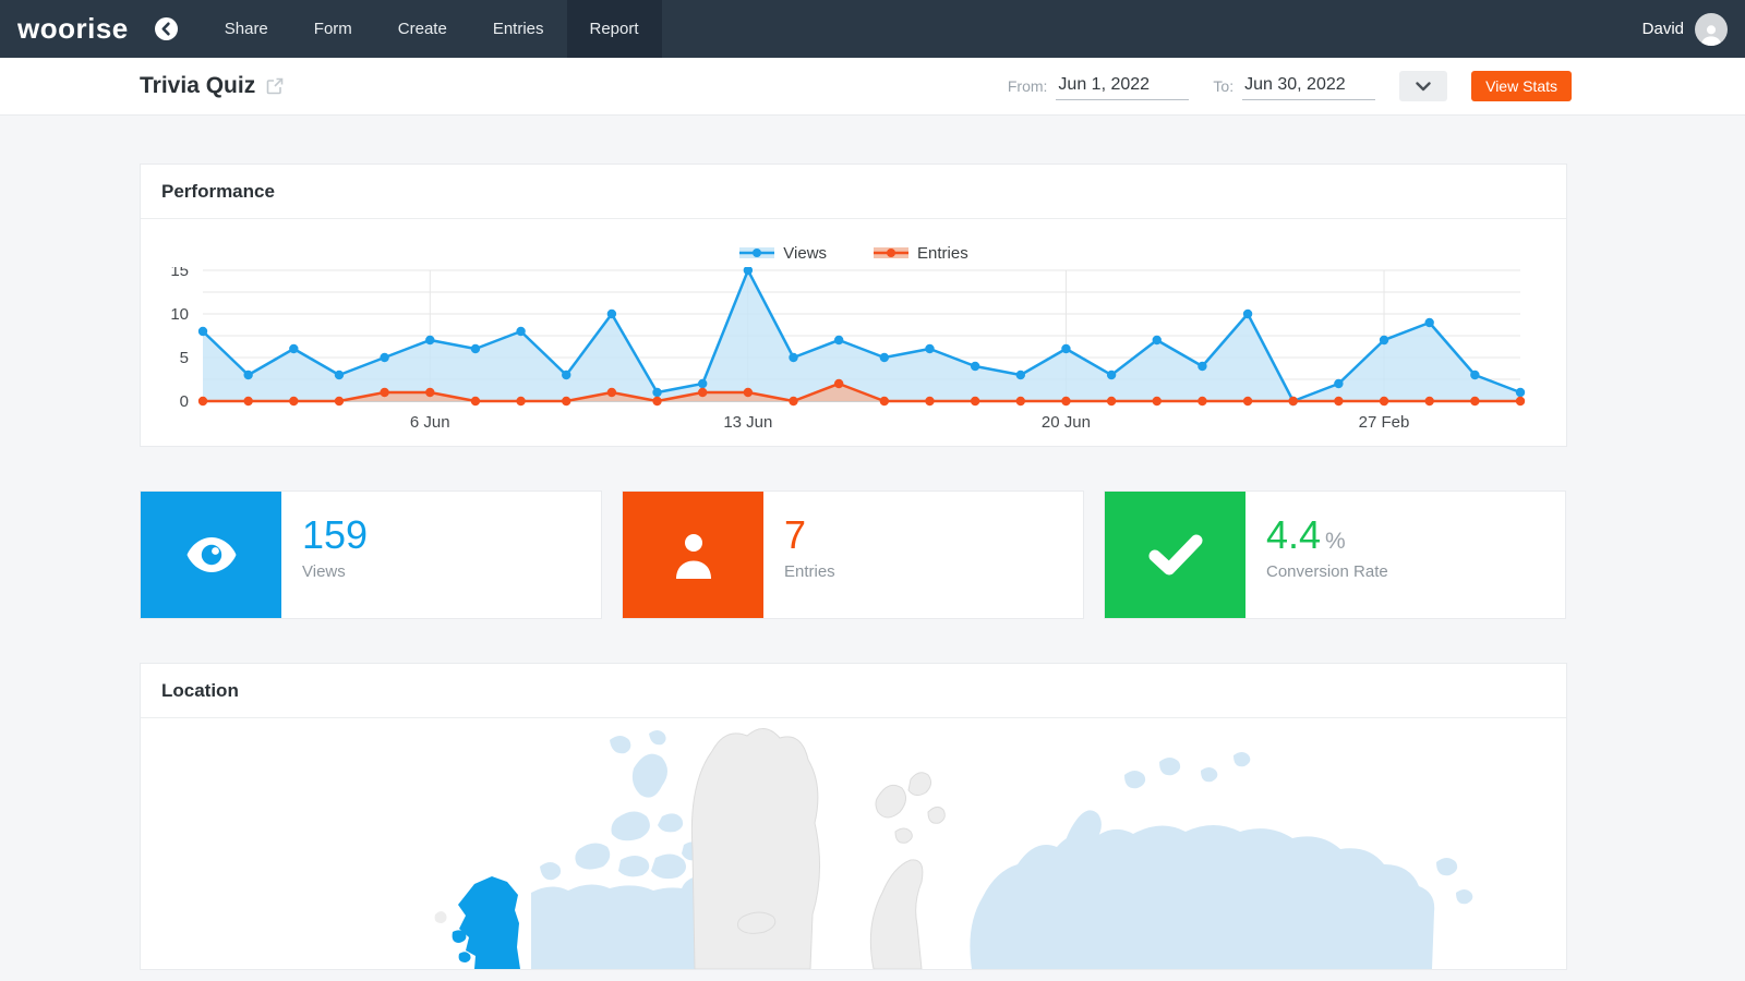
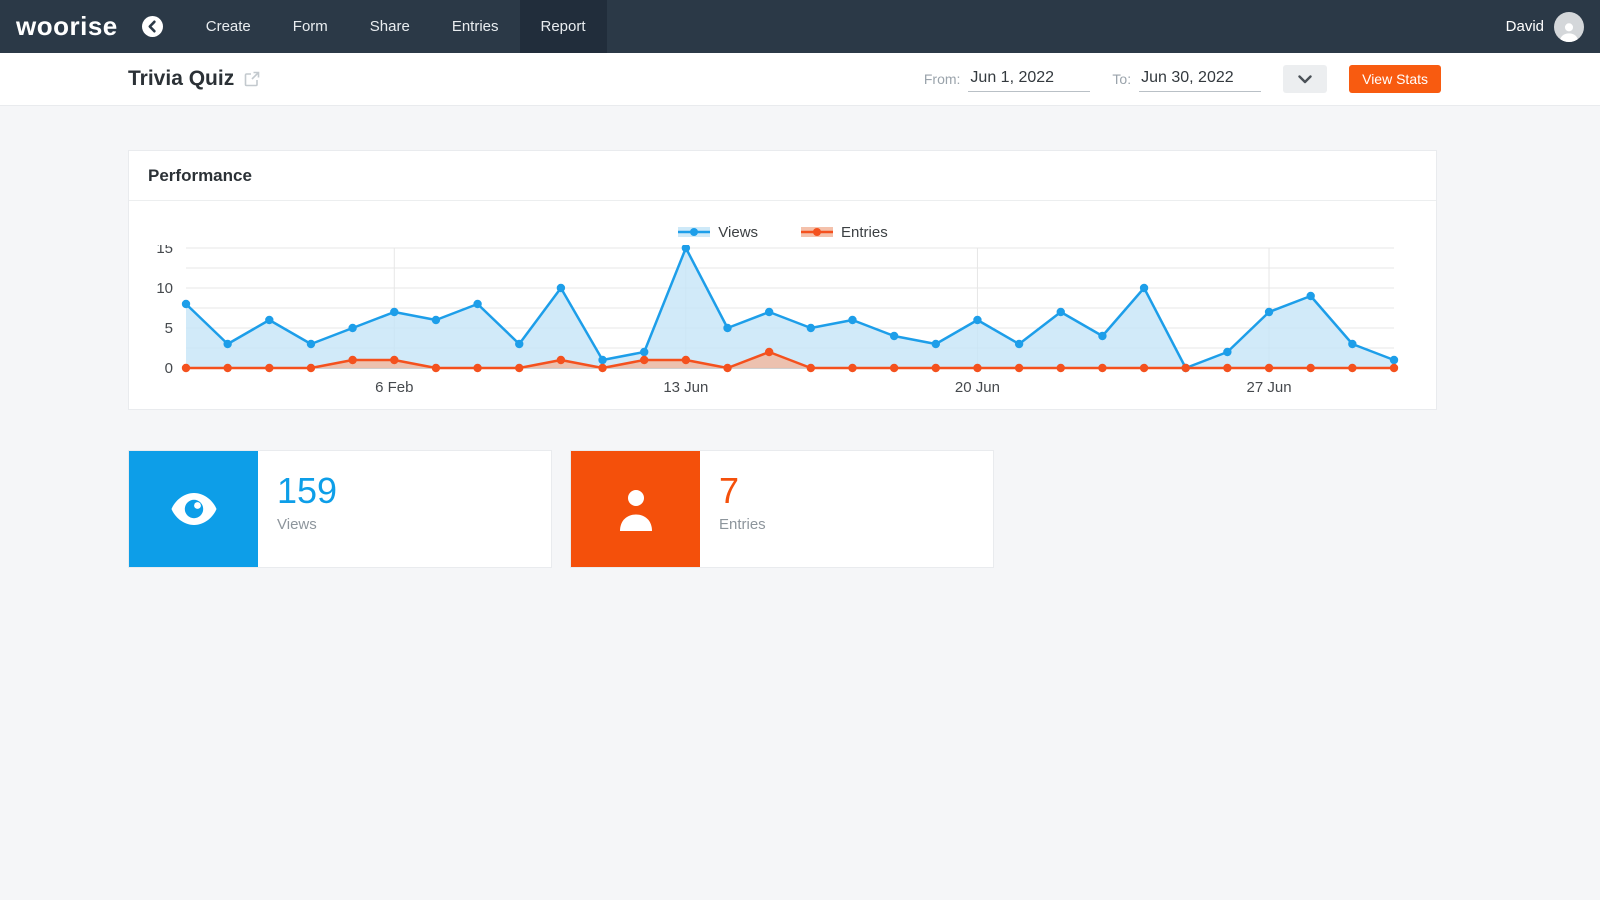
  woorise
- Share
+ Create
  Form
- Create
+ Share
  Entries
  Report
  David
  Trivia Quiz
  From:
  Jun 1, 2022
  To:
  Jun 30, 2022
  View Stats
  Performance
  Views
  Entries
- 6 Jun
+ 6 Feb
  13 Jun
  20 Jun
- 27 Feb
+ 27 Jun
  0
  5
  10
  15
  159
  Views
  7
  Entries
- 4.4 %
- Conversion Rate
- Location
